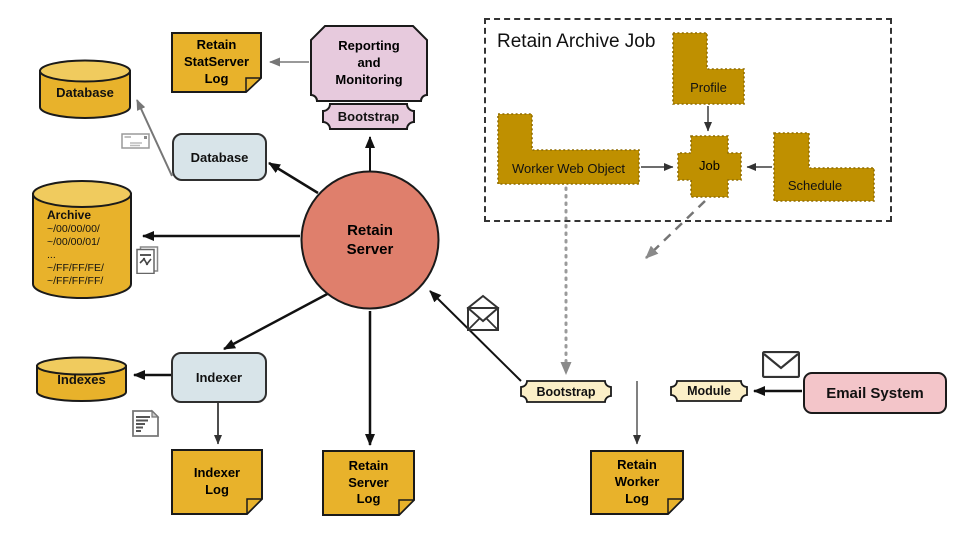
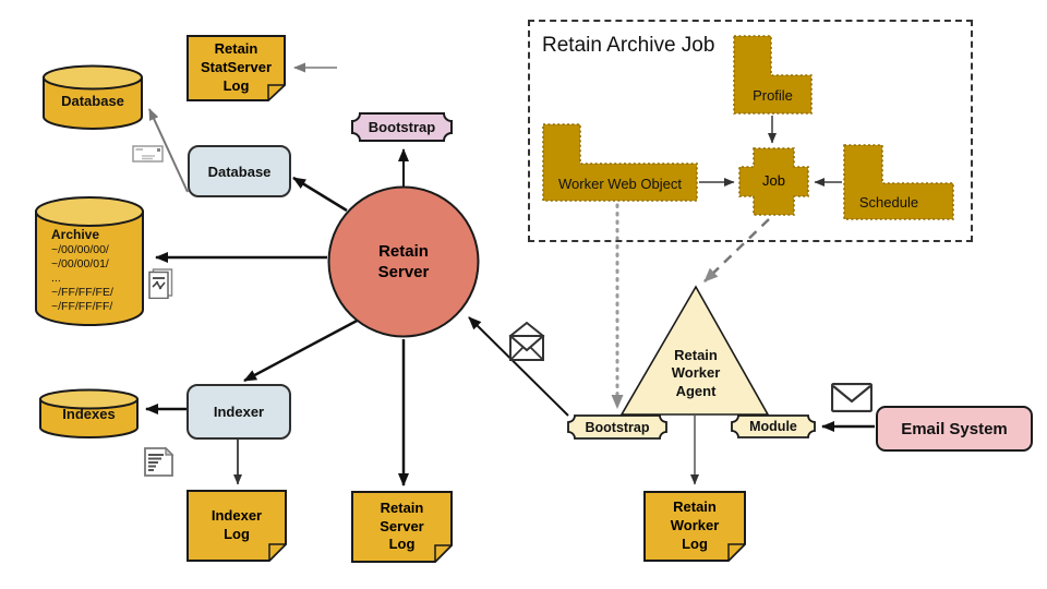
  Database
  Retain StatServer Log
- Reporting and Monitoring
  Bootstrap
  Database
  Archive
  ~/00/00/00/
  ~/00/00/01/
  ...
  ~/FF/FF/FE/
  ~/FF/FF/FF/
  Retain Server
  Retain Archive Job
  Profile
  Worker Web Object
  Job
  Schedule
+ Retain Worker Agent
  Bootstrap
  Module
  Email System
  Indexes
  Indexer
  Indexer Log
  Retain Server Log
  Retain Worker Log
